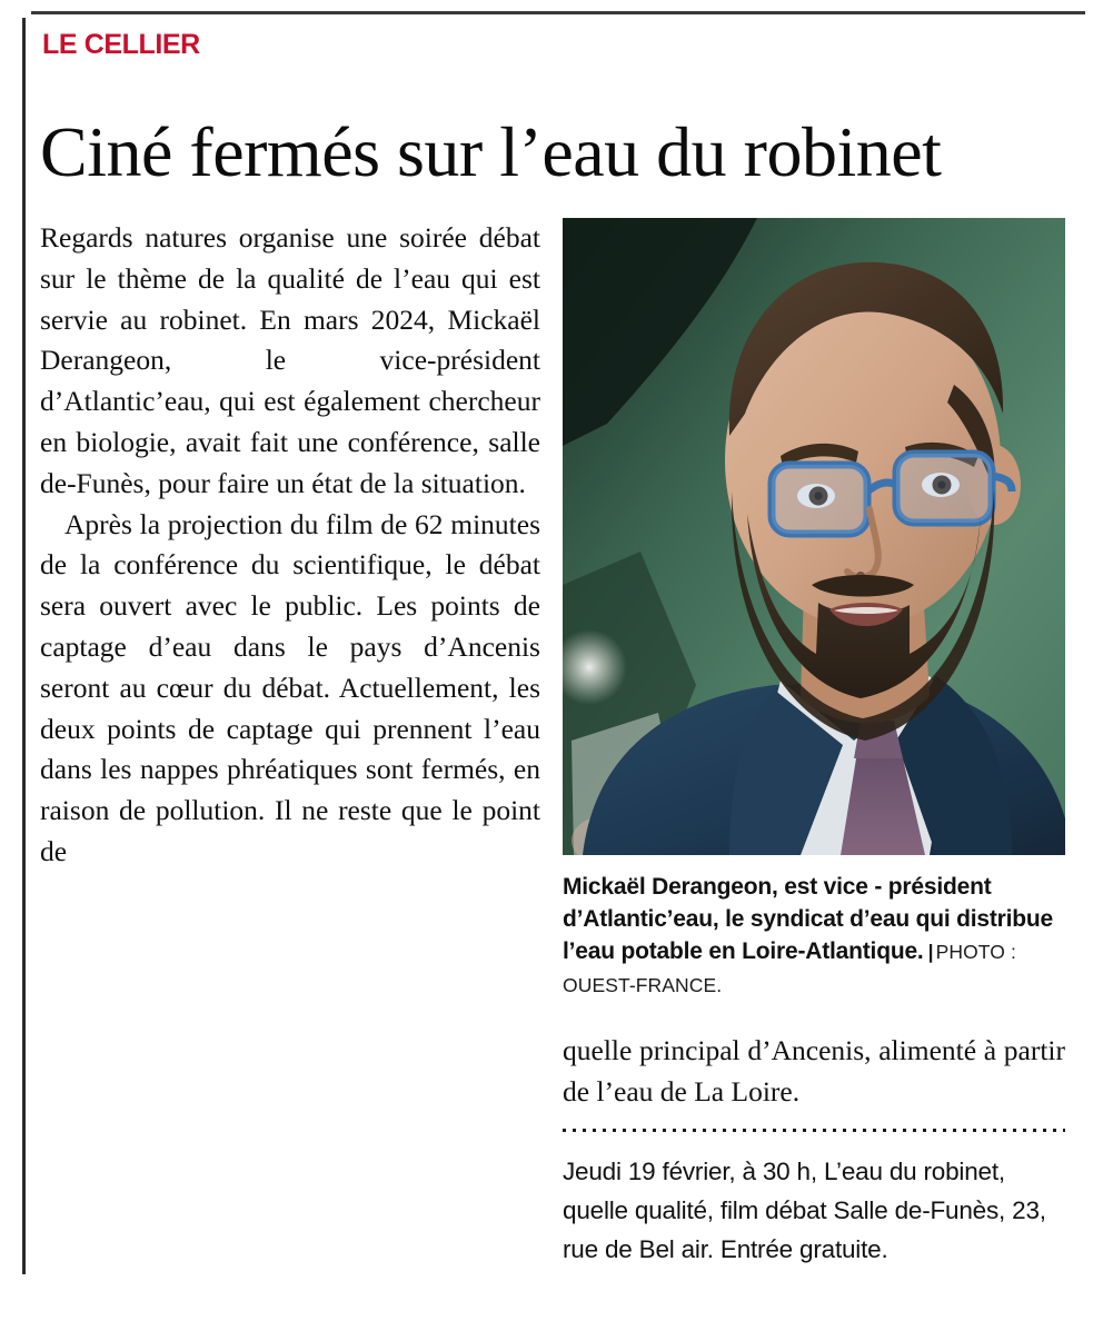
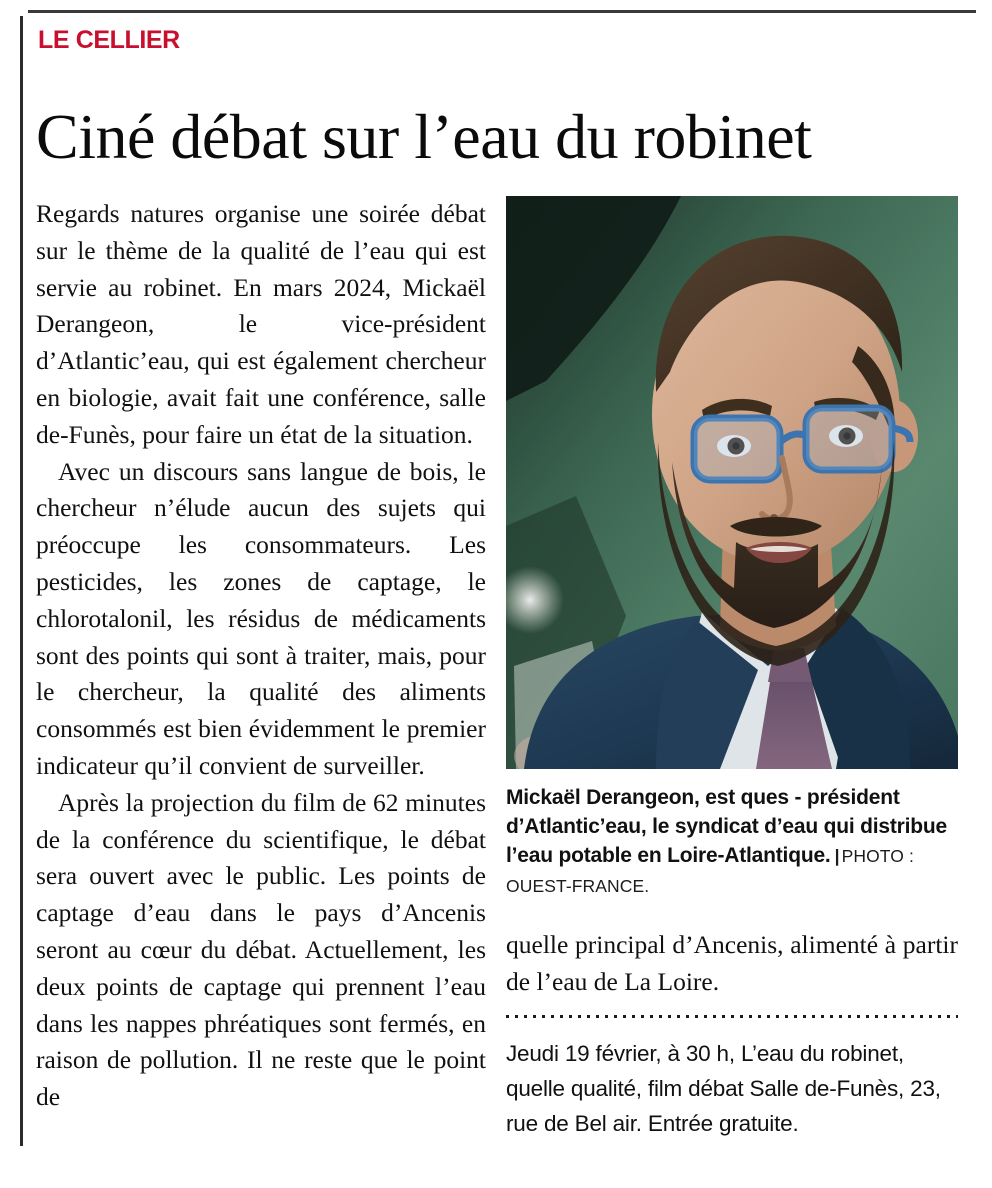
  LE CELLIER
- Ciné fermés sur l’eau du robinet
+ Ciné débat sur l’eau du robinet
  Regards natures organise une soi­rée débat sur le thème de la qualité de l’eau qui est servie au robinet. En mars 2024, Mickaël Derangeon, le vice-président d’Atlantic’eau, qui est également chercheur en bio­logie, avait fait une conférence, sal­le de-Funès, pour faire un état de la situation.
+ Avec un discours sans langue de bois, le chercheur n’élude aucun des sujets qui préoccupe les con­sommateurs. Les pesticides, les zo­nes de captage, le chlorotalonil, les résidus de médicaments sont des points qui sont à traiter, mais, pour le chercheur, la qualité des ali­ments consommés est bien évi­demment le premier indicateur qu’il convient de surveiller.
  Après la projection du film de 62 minutes de la conférence du scientifique, le débat sera ouvert avec le public. Les points de captage d’eau dans le pays d’Ancenis seront au cœur du débat. Actuellement, les deux points de captage qui pren­nent l’eau dans les nappes phréati­ques sont fermés, en raison de pol­lution. Il ne reste que le point de
- Mickaël Derangeon, est vice - président d’Atlantic’eau, le syndicat d’eau qui dis­tribue l’eau potable en Loire-Atlanti­que. |PHOTO : OUEST-FRANCE.
+ Mickaël Derangeon, est ques - président d’Atlantic’eau, le syndicat d’eau qui dis­tribue l’eau potable en Loire-Atlanti­que. |PHOTO : OUEST-FRANCE.
  quelle principal d’Ancenis, ali­menté à partir de l’eau de La Loire.
  Jeudi 19 février, à 30 h, L’eau du robinet, quelle qualité, film débat Salle de-Funès, 23, rue de Bel air. Entrée gratuite.
